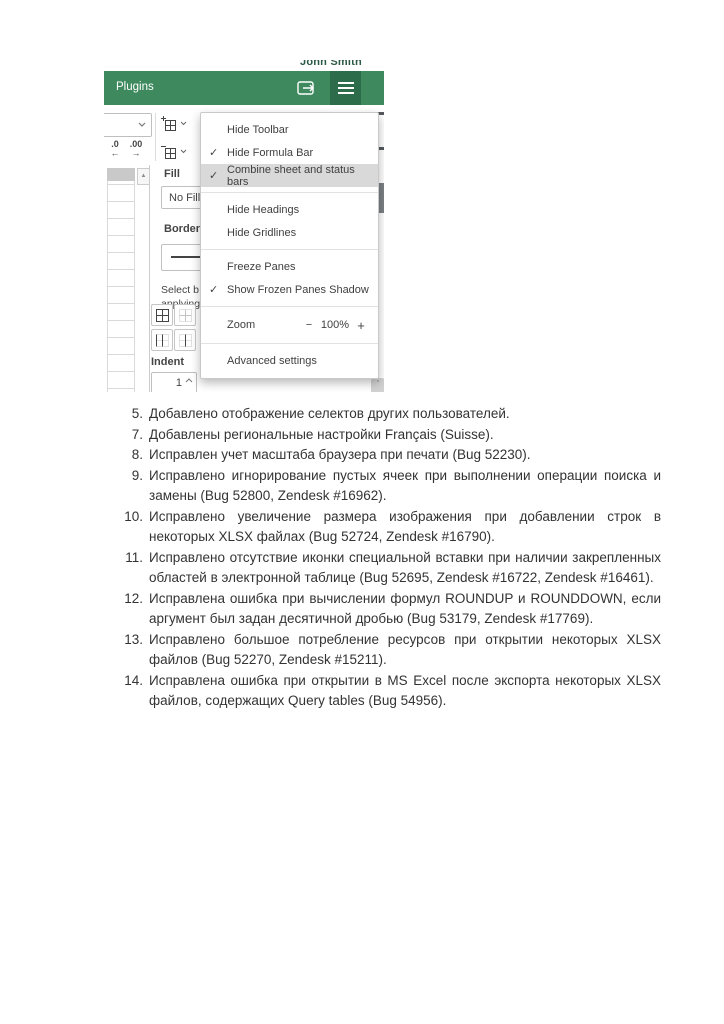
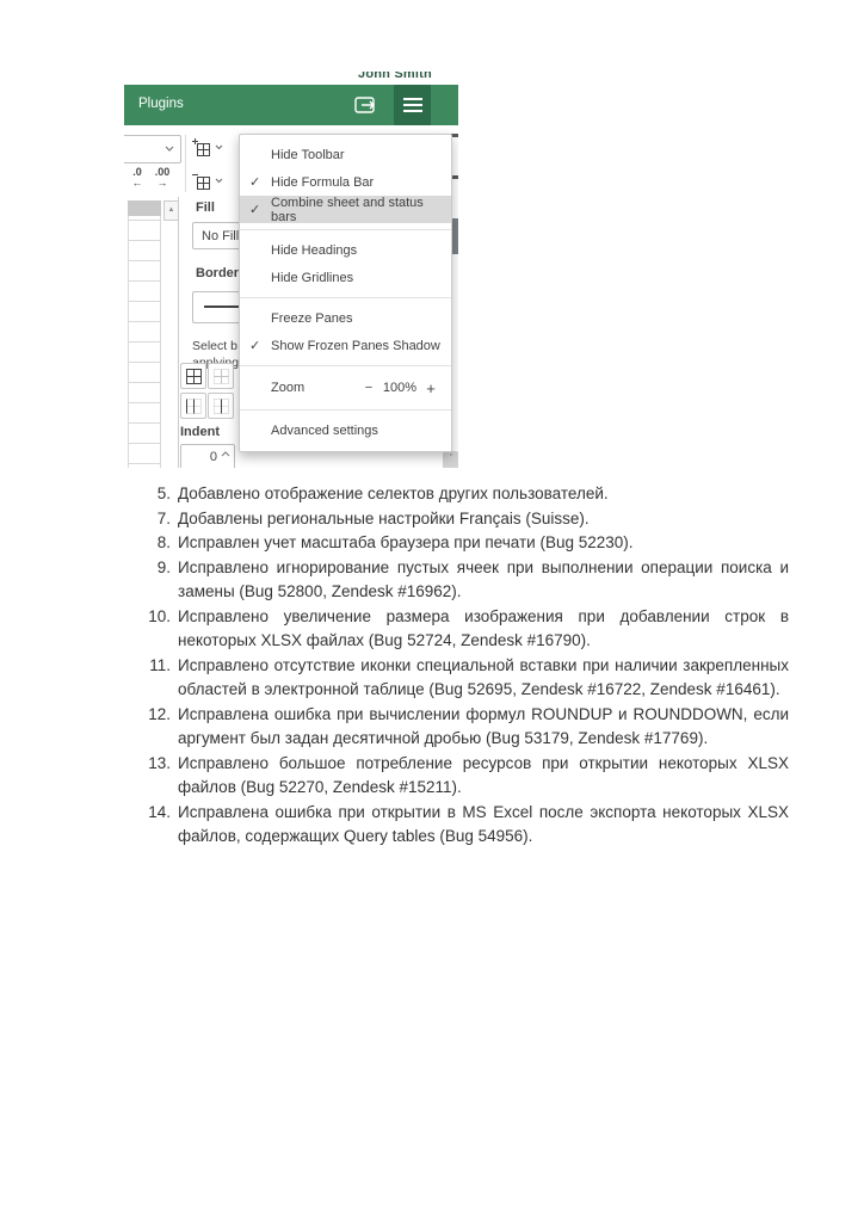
  John Smith
  Plugins
  .0
  ←
  .00
  →
  Fill
  No Fill
  Border
  Select b
  Indent
- 1
+ 0
  Hide Toolbar
  ✓
  Hide Formula Bar
  ✓
  Combine sheet and status bars
  Hide Headings
  Hide Gridlines
  Freeze Panes
  ✓
  Show Frozen Panes Shadow
  Zoom
  −
  100%
  +
  Advanced settings
  5.
  Добавлено отображение селектов других пользователей.
  7.
  Добавлены региональные настройки Français (Suisse).
  8.
  Исправлен учет масштаба браузера при печати (Bug 52230).
  9.
  Исправлено игнорирование пустых ячеек при выполнении операции поиска и замены (Bug 52800, Zendesk #16962).
  10.
  Исправлено увеличение размера изображения при добавлении строк в некоторых XLSX файлах (Bug 52724, Zendesk #16790).
  11.
  Исправлено отсутствие иконки специальной вставки при наличии закрепленных областей в электронной таблице (Bug 52695, Zendesk #16722, Zendesk #16461).
  12.
  Исправлена ошибка при вычислении формул ROUNDUP и ROUNDDOWN, если аргумент был задан десятичной дробью (Bug 53179, Zendesk #17769).
  13.
  Исправлено большое потребление ресурсов при открытии некоторых XLSX файлов (Bug 52270, Zendesk #15211).
  14.
  Исправлена ошибка при открытии в MS Excel после экспорта некоторых XLSX файлов, содержащих Query tables (Bug 54956).
